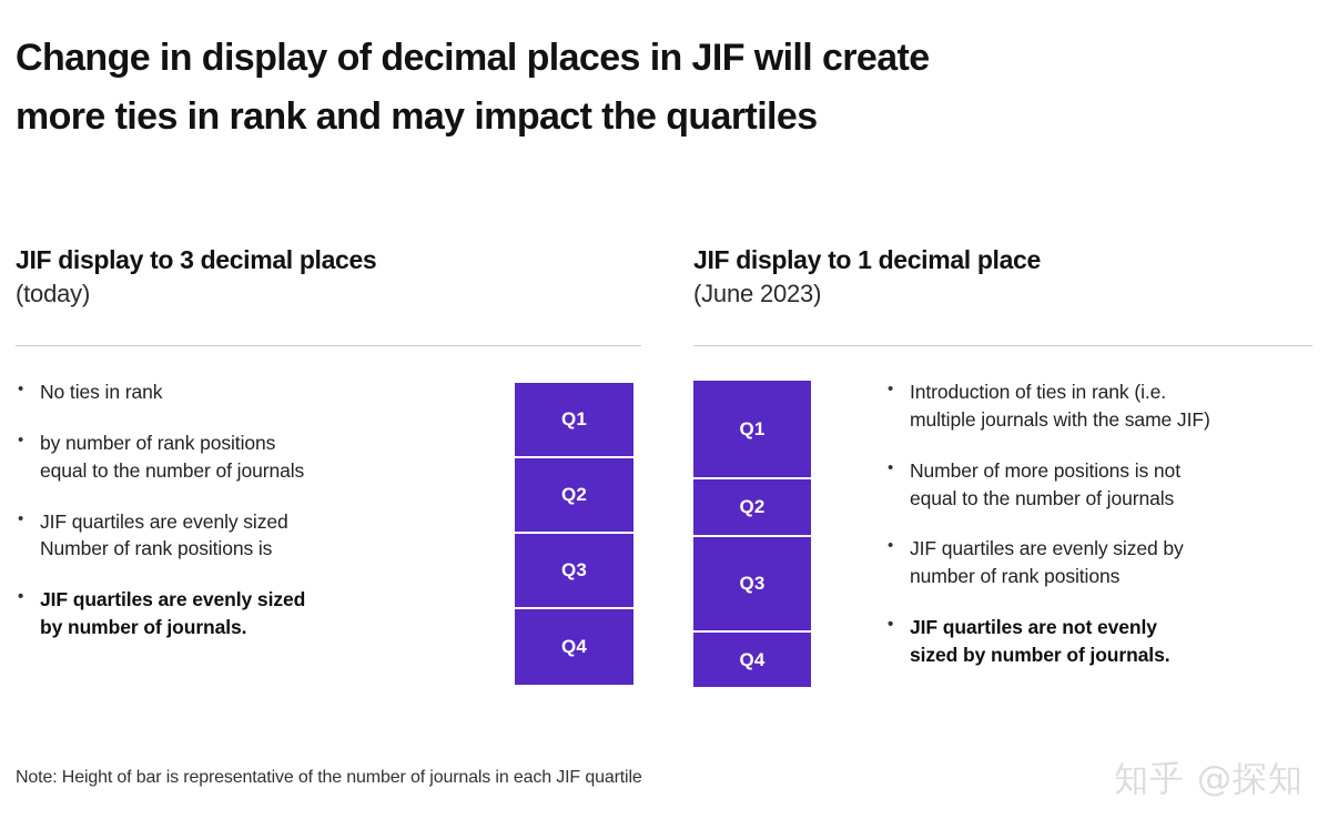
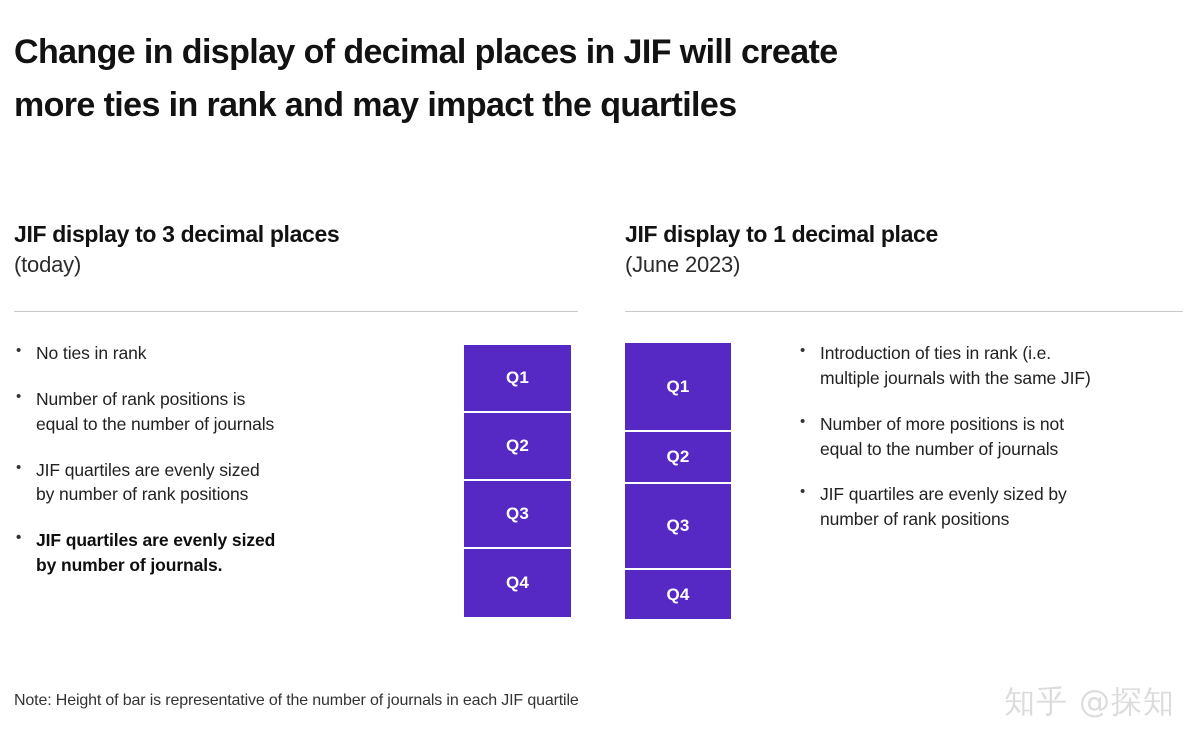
  Change in display of decimal places in JIF will create
  more ties in rank and may impact the quartiles
  JIF display to 3 decimal places
  (today)
  JIF display to 1 decimal place
  (June 2023)
  No ties in rank
- by number of rank positions
+ Number of rank positions is
  equal to the number of journals
  JIF quartiles are evenly sized
- Number of rank positions is
+ by number of rank positions
  JIF quartiles are evenly sized
  by number of journals.
  Q1
  Q2
  Q3
  Q4
  Q1
  Q2
  Q3
  Q4
  Introduction of ties in rank (i.e.
  multiple journals with the same JIF)
  Number of more positions is not
  equal to the number of journals
  JIF quartiles are evenly sized by
  number of rank positions
- JIF quartiles are not evenly
- sized by number of journals.
  Note: Height of bar is representative of the number of journals in each JIF quartile
  知乎 @探知
